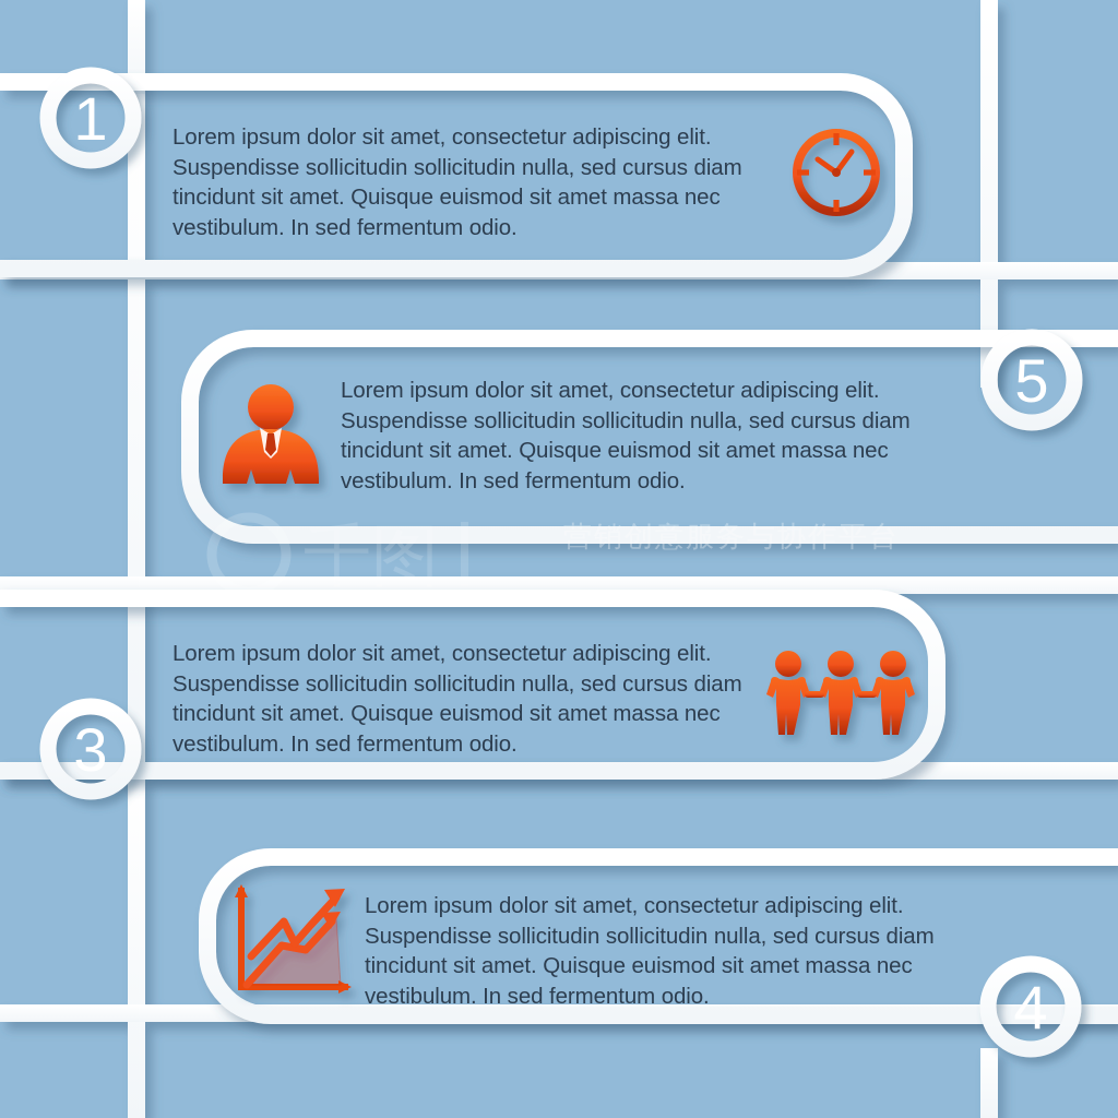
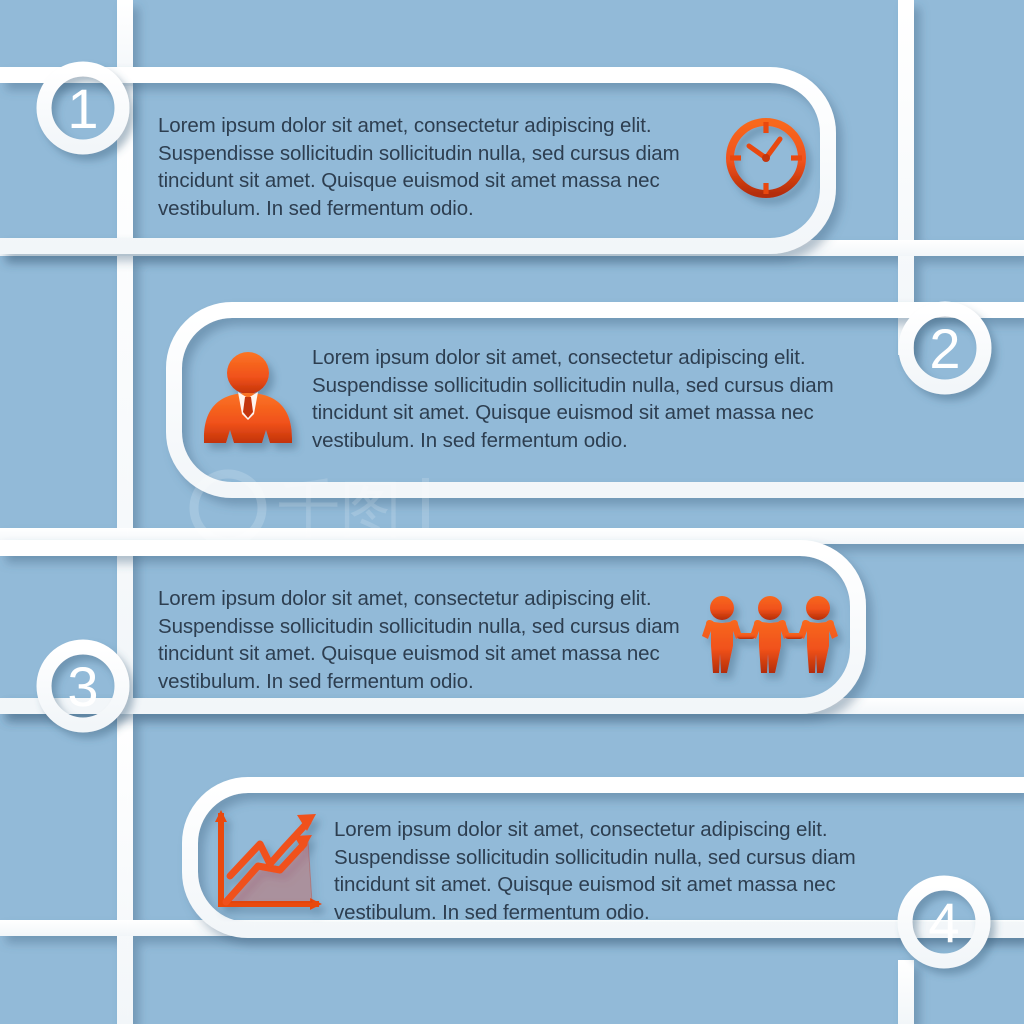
  1
- 5
+ 2
  3
  4
  千图
- 营销创意服务与协作平台
  Lorem ipsum dolor sit amet, consectetur adipiscing elit.
  Suspendisse sollicitudin sollicitudin nulla, sed cursus diam
  tincidunt sit amet. Quisque euismod sit amet massa nec
  vestibulum. In sed fermentum odio.
  Lorem ipsum dolor sit amet, consectetur adipiscing elit.
  Suspendisse sollicitudin sollicitudin nulla, sed cursus diam
  tincidunt sit amet. Quisque euismod sit amet massa nec
  vestibulum. In sed fermentum odio.
  Lorem ipsum dolor sit amet, consectetur adipiscing elit.
  Suspendisse sollicitudin sollicitudin nulla, sed cursus diam
  tincidunt sit amet. Quisque euismod sit amet massa nec
  vestibulum. In sed fermentum odio.
  Lorem ipsum dolor sit amet, consectetur adipiscing elit.
  Suspendisse sollicitudin sollicitudin nulla, sed cursus diam
  tincidunt sit amet. Quisque euismod sit amet massa nec
  vestibulum. In sed fermentum odio.
